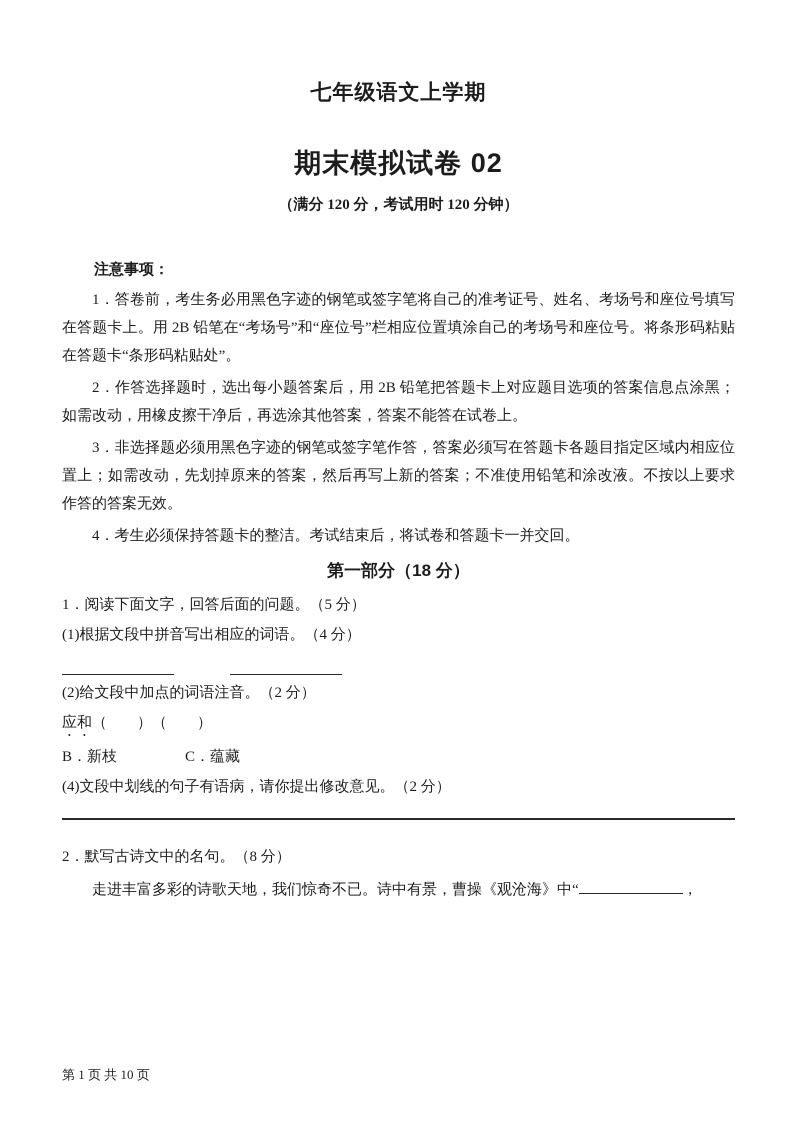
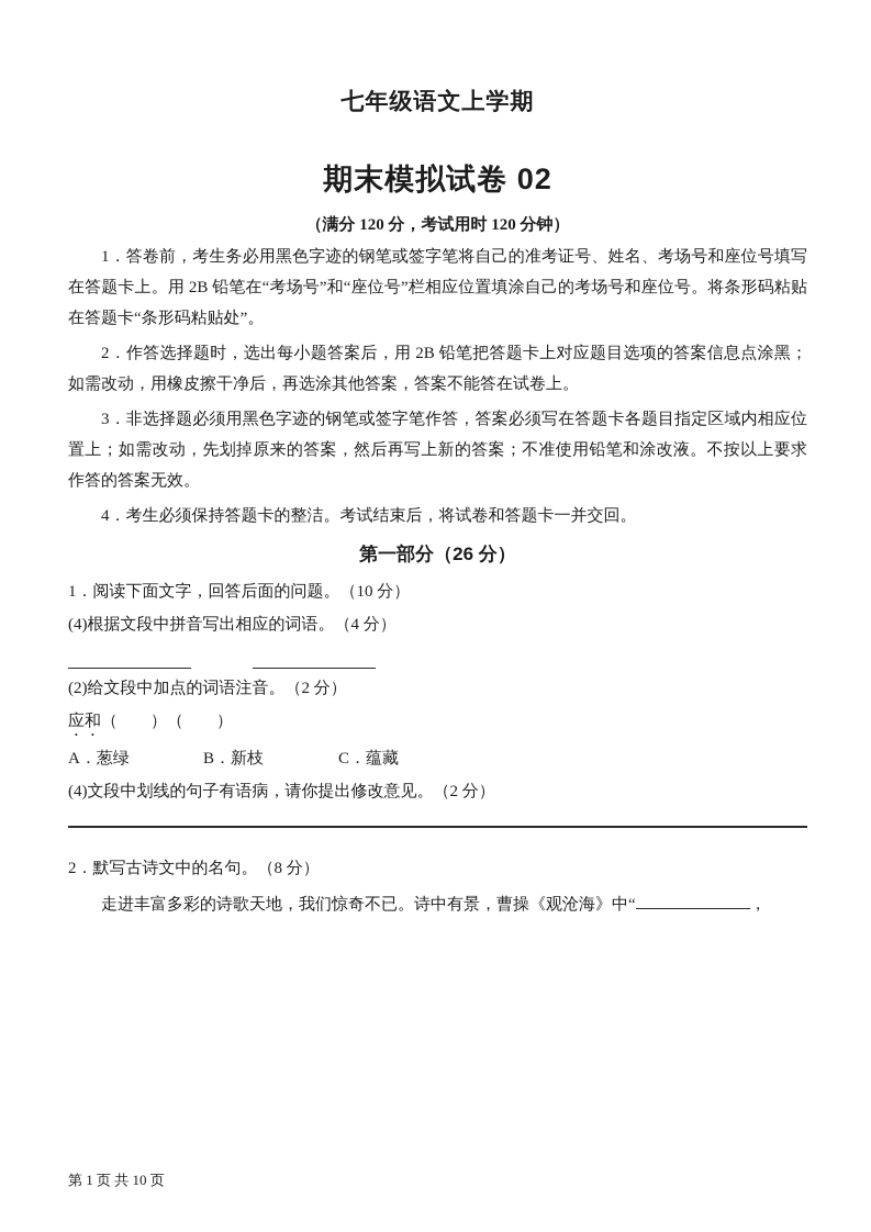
  七年级语文上学期
  期末模拟试卷 02
  （满分 120 分，考试用时 120 分钟）
- 注意事项：
  1．答卷前，考生务必用黑色字迹的钢笔或签字笔将自己的准考证号、姓名、考场号和座位号填写在答题卡上。用 2B 铅笔在“考场号”和“座位号”栏相应位置填涂自己的考场号和座位号。将条形码粘贴在答题卡“条形码粘贴处”。
  2．作答选择题时，选出每小题答案后，用 2B 铅笔把答题卡上对应题目选项的答案信息点涂黑；如需改动，用橡皮擦干净后，再选涂其他答案，答案不能答在试卷上。
  3．非选择题必须用黑色字迹的钢笔或签字笔作答，答案必须写在答题卡各题目指定区域内相应位置上；如需改动，先划掉原来的答案，然后再写上新的答案；不准使用铅笔和涂改液。不按以上要求作答的答案无效。
  4．考生必须保持答题卡的整洁。考试结束后，将试卷和答题卡一并交回。
- 第一部分（18 分）
+ 第一部分（26 分）
- 1．阅读下面文字，回答后面的问题。（5 分）
+ 1．阅读下面文字，回答后面的问题。（10 分）
- (1)根据文段中拼音写出相应的词语。（4 分）
+ (4)根据文段中拼音写出相应的词语。（4 分）
  (2)给文段中加点的词语注音。（2 分）
  应和（ ）（ ）
+ A．葱绿
  B．新枝
  C．蕴藏
  (4)文段中划线的句子有语病，请你提出修改意见。（2 分）
  2．默写古诗文中的名句。（8 分）
  走进丰富多彩的诗歌天地，我们惊奇不已。诗中有景，曹操《观沧海》中“ ，
  第 1 页 共 10 页
